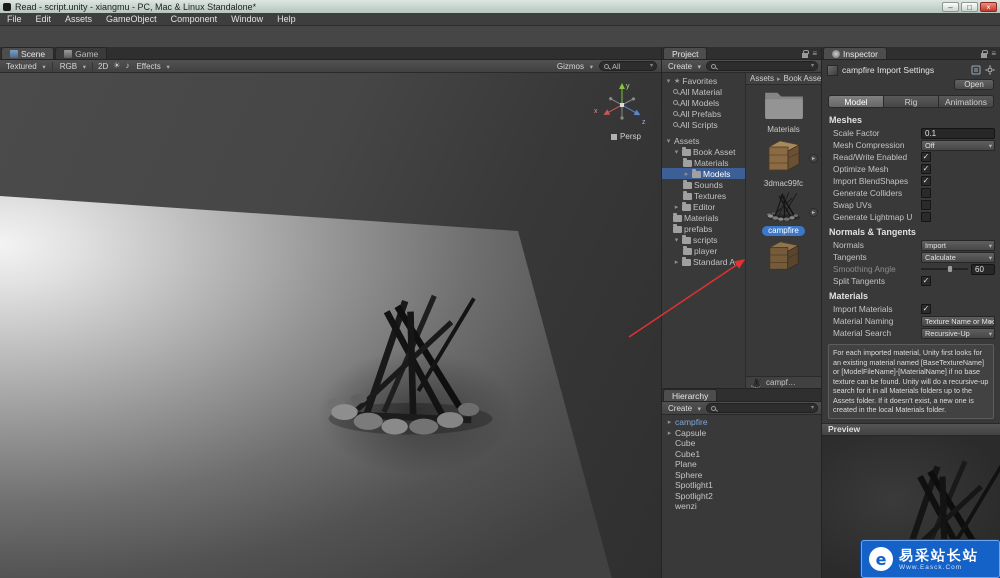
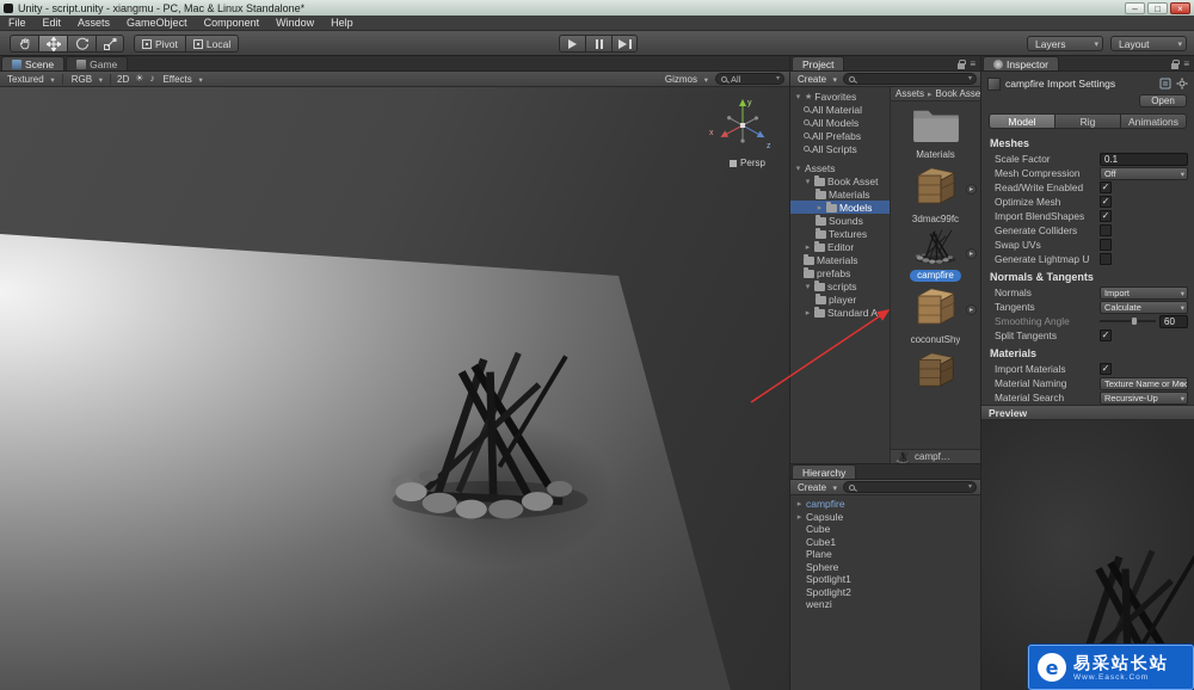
- Read - script.unity - xiangmu - PC, Mac & Linux Standalone*
+ Unity - script.unity - xiangmu - PC, Mac & Linux Standalone*
  –
  □
  ×
  File
  Edit
  Assets
  GameObject
  Component
  Window
  Help
+ Pivot
+ Local
+ Layers
+ Layout
  Scene
  Game
  Textured
  RGB
  2D
  Effects
  Gizmos
  All
  Persp
  Project
  Create
  Favorites
  All Material
  All Models
  All Prefabs
  All Scripts
  Assets
  Book Asset
  Materials
  Models
  Sounds
  Textures
  Editor
  Materials
  prefabs
  scripts
  player
  Standard A
  Assets
  Book Asse
  Materials
  3dmac99fc
  campfire
+ coconutShy
  campfire
  Hierarchy
  Create
  campfire
  Capsule
  Cube
  Cube1
  Plane
  Sphere
  Spotlight1
  Spotlight2
  wenzi
  Inspector
  campfire Import Settings
  Open
  Model
  Rig
  Animations
  Meshes
  Scale Factor
  0.1
  Mesh Compression
  Off
  Read/Write Enabled
  ✓
  Optimize Mesh
  ✓
  Import BlendShapes
  ✓
  Generate Colliders
  Swap UVs
  Generate Lightmap U
  Normals & Tangents
  Normals
  Import
  Tangents
  Calculate
  Smoothing Angle
  60
  Split Tangents
  ✓
  Materials
  Import Materials
  ✓
  Material Naming
  Texture Name or Mod
  Material Search
  Recursive-Up
- For each imported material, Unity first looks for an existing material named [BaseTextureName] or [ModelFileName]-[MaterialName] if no base texture can be found. Unity will do a recursive-up search for it in all Materials folders up to the Assets folder. If it doesn't exist, a new one is created in the local Materials folder.
  Preview
  e
  易采站长站
